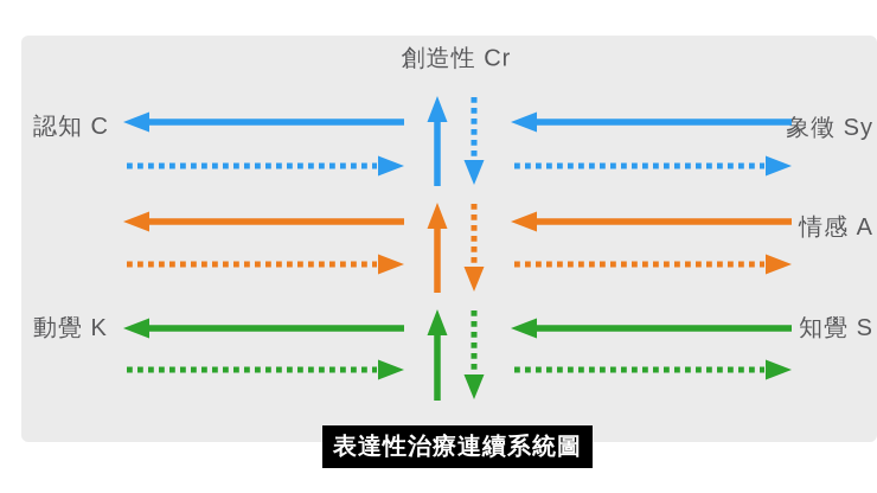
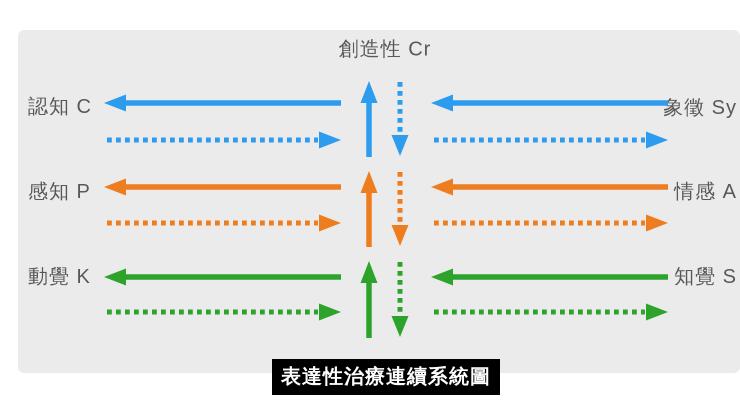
  創造性 Cr
  認知 C
+ 感知 P
  動覺 K
  象徵 Sy
  情感 A
  知覺 S
  表達性治療連續系統圖
